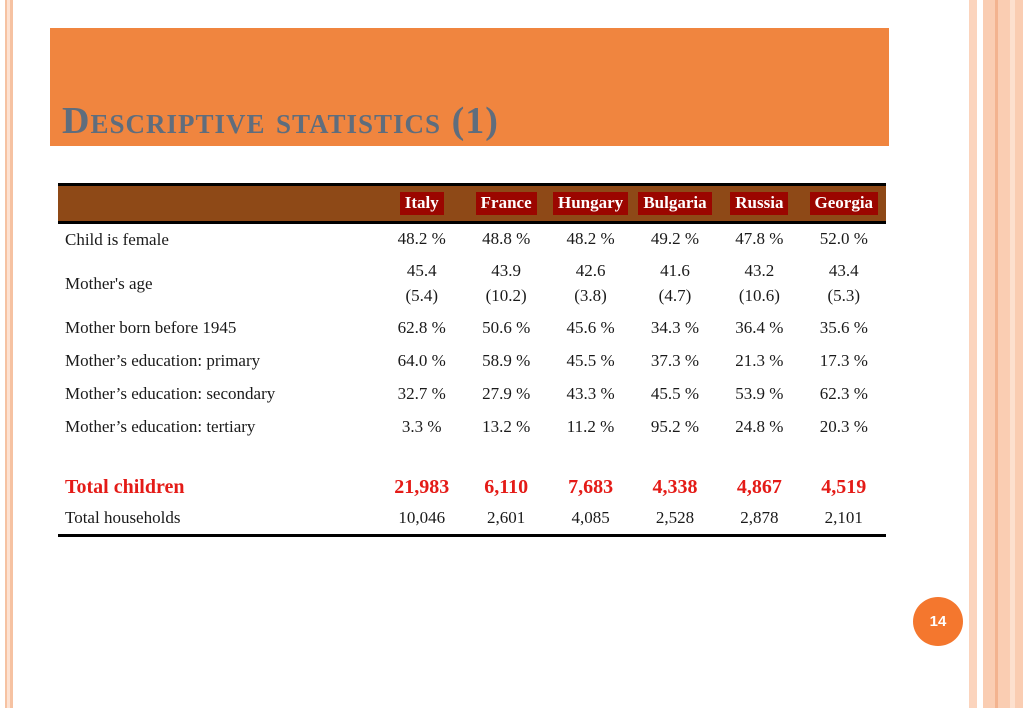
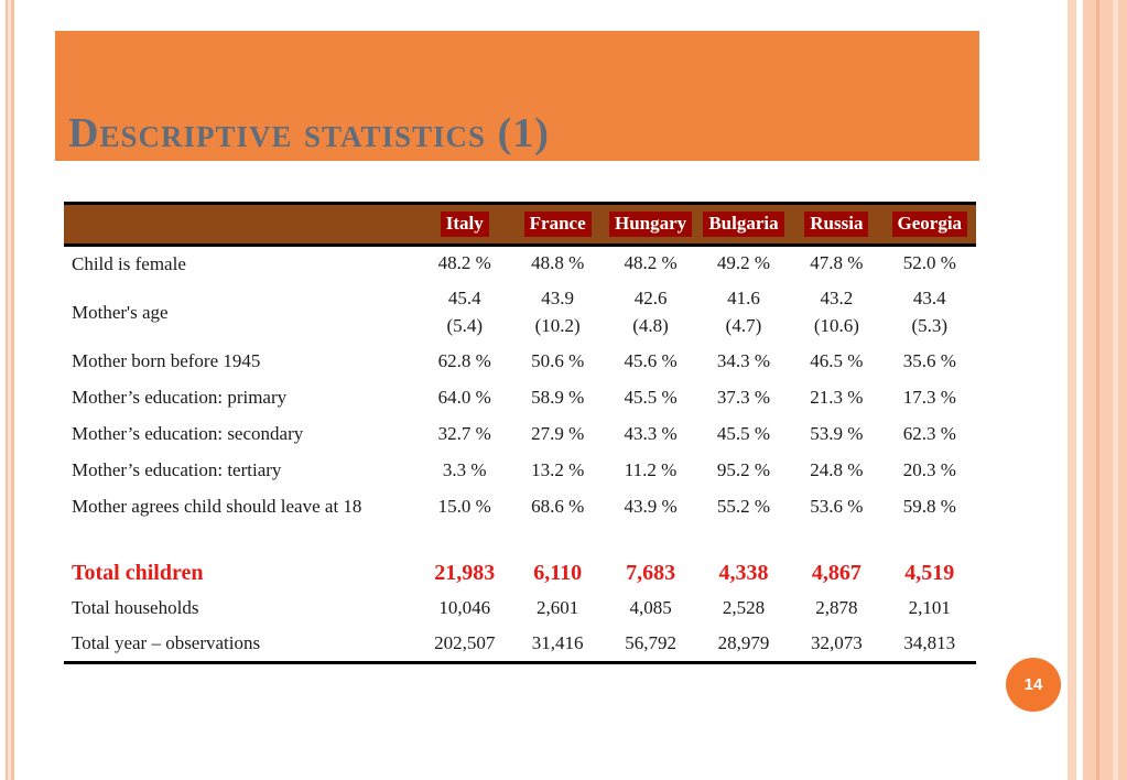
  Descriptive statistics (1)
  	Italy	France	Hungary	Bulgaria	Russia	Georgia
  Child is female	48.2 %	48.8 %	48.2 %	49.2 %	47.8 %	52.0 %
- Mother's age	45.4(5.4)	43.9(10.2)	42.6(3.8)	41.6(4.7)	43.2(10.6)	43.4(5.3)
+ Mother's age	45.4(5.4)	43.9(10.2)	42.6(4.8)	41.6(4.7)	43.2(10.6)	43.4(5.3)
- Mother born before 1945	62.8 %	50.6 %	45.6 %	34.3 %	36.4 %	35.6 %
+ Mother born before 1945	62.8 %	50.6 %	45.6 %	34.3 %	46.5 %	35.6 %
  Mother’s education: primary	64.0 %	58.9 %	45.5 %	37.3 %	21.3 %	17.3 %
  Mother’s education: secondary	32.7 %	27.9 %	43.3 %	45.5 %	53.9 %	62.3 %
  Mother’s education: tertiary	3.3 %	13.2 %	11.2 %	95.2 %	24.8 %	20.3 %
+ Mother agrees child should leave at 18	15.0 %	68.6 %	43.9 %	55.2 %	53.6 %	59.8 %
  Total children	21,983	6,110	7,683	4,338	4,867	4,519
  Total households	10,046	2,601	4,085	2,528	2,878	2,101
+ Total year – observations	202,507	31,416	56,792	28,979	32,073	34,813
  14
